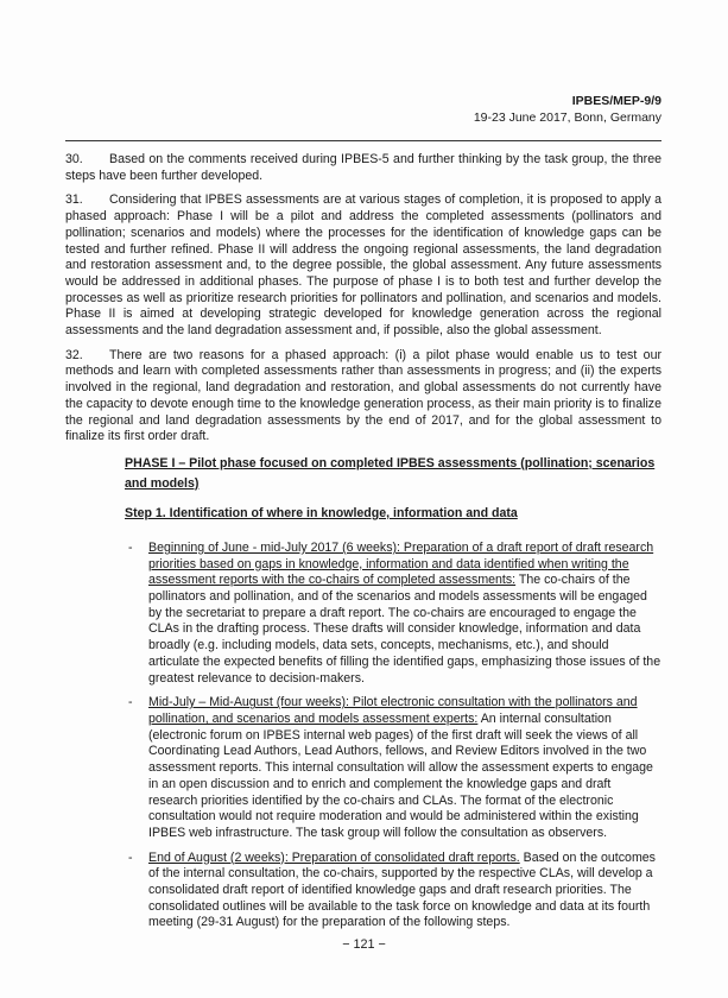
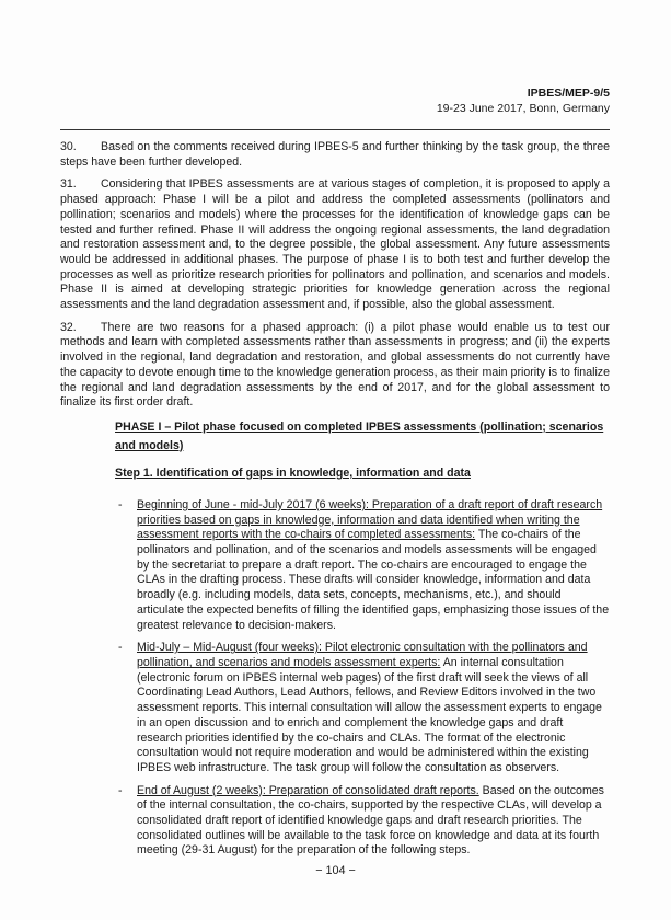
- IPBES/MEP-9/9
+ IPBES/MEP-9/5
  19-23 June 2017, Bonn, Germany
  30. Based on the comments received during IPBES-5 and further thinking by the task group, the three steps have been further developed.
- 31. Considering that IPBES assessments are at various stages of completion, it is proposed to apply a phased approach: Phase I will be a pilot and address the completed assessments (pollinators and pollination; scenarios and models) where the processes for the identification of knowledge gaps can be tested and further refined. Phase II will address the ongoing regional assessments, the land degradation and restoration assessment and, to the degree possible, the global assessment. Any future assessments would be addressed in additional phases. The purpose of phase I is to both test and further develop the processes as well as prioritize research priorities for pollinators and pollination, and scenarios and models. Phase II is aimed at developing strategic developed for knowledge generation across the regional assessments and the land degradation assessment and, if possible, also the global assessment.
+ 31. Considering that IPBES assessments are at various stages of completion, it is proposed to apply a phased approach: Phase I will be a pilot and address the completed assessments (pollinators and pollination; scenarios and models) where the processes for the identification of knowledge gaps can be tested and further refined. Phase II will address the ongoing regional assessments, the land degradation and restoration assessment and, to the degree possible, the global assessment. Any future assessments would be addressed in additional phases. The purpose of phase I is to both test and further develop the processes as well as prioritize research priorities for pollinators and pollination, and scenarios and models. Phase II is aimed at developing strategic priorities for knowledge generation across the regional assessments and the land degradation assessment and, if possible, also the global assessment.
  32. There are two reasons for a phased approach: (i) a pilot phase would enable us to test our methods and learn with completed assessments rather than assessments in progress; and (ii) the experts involved in the regional, land degradation and restoration, and global assessments do not currently have the capacity to devote enough time to the knowledge generation process, as their main priority is to finalize the regional and land degradation assessments by the end of 2017, and for the global assessment to finalize its first order draft.
  PHASE I – Pilot phase focused on completed IPBES assessments (pollination; scenarios and models)
- Step 1. Identification of where in knowledge, information and data
+ Step 1. Identification of gaps in knowledge, information and data
  -
  Beginning of June - mid-July 2017 (6 weeks): Preparation of a draft report of draft research priorities based on gaps in knowledge, information and data identified when writing the assessment reports with the co-chairs of completed assessments: The co-chairs of the pollinators and pollination, and of the scenarios and models assessments will be engaged by the secretariat to prepare a draft report. The co-chairs are encouraged to engage the CLAs in the drafting process. These drafts will consider knowledge, information and data broadly (e.g. including models, data sets, concepts, mechanisms, etc.), and should articulate the expected benefits of filling the identified gaps, emphasizing those issues of the greatest relevance to decision-makers.
  -
  Mid-July – Mid-August (four weeks): Pilot electronic consultation with the pollinators and pollination, and scenarios and models assessment experts: An internal consultation (electronic forum on IPBES internal web pages) of the first draft will seek the views of all Coordinating Lead Authors, Lead Authors, fellows, and Review Editors involved in the two assessment reports. This internal consultation will allow the assessment experts to engage in an open discussion and to enrich and complement the knowledge gaps and draft research priorities identified by the co-chairs and CLAs. The format of the electronic consultation would not require moderation and would be administered within the existing IPBES web infrastructure. The task group will follow the consultation as observers.
  -
  End of August (2 weeks): Preparation of consolidated draft reports. Based on the outcomes of the internal consultation, the co-chairs, supported by the respective CLAs, will develop a consolidated draft report of identified knowledge gaps and draft research priorities. The consolidated outlines will be available to the task force on knowledge and data at its fourth meeting (29-31 August) for the preparation of the following steps.
- − 121 −
+ − 104 −
